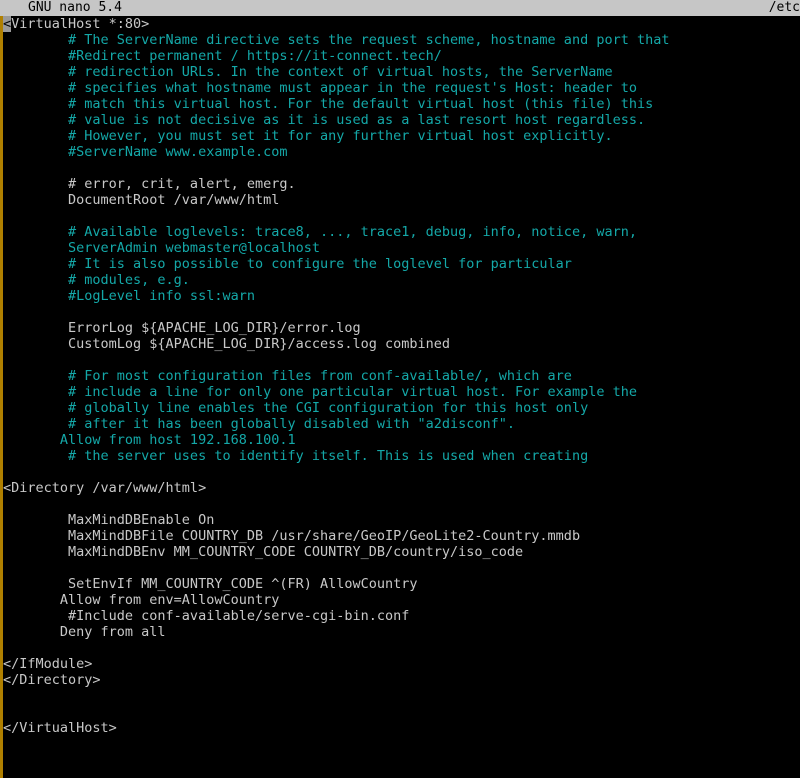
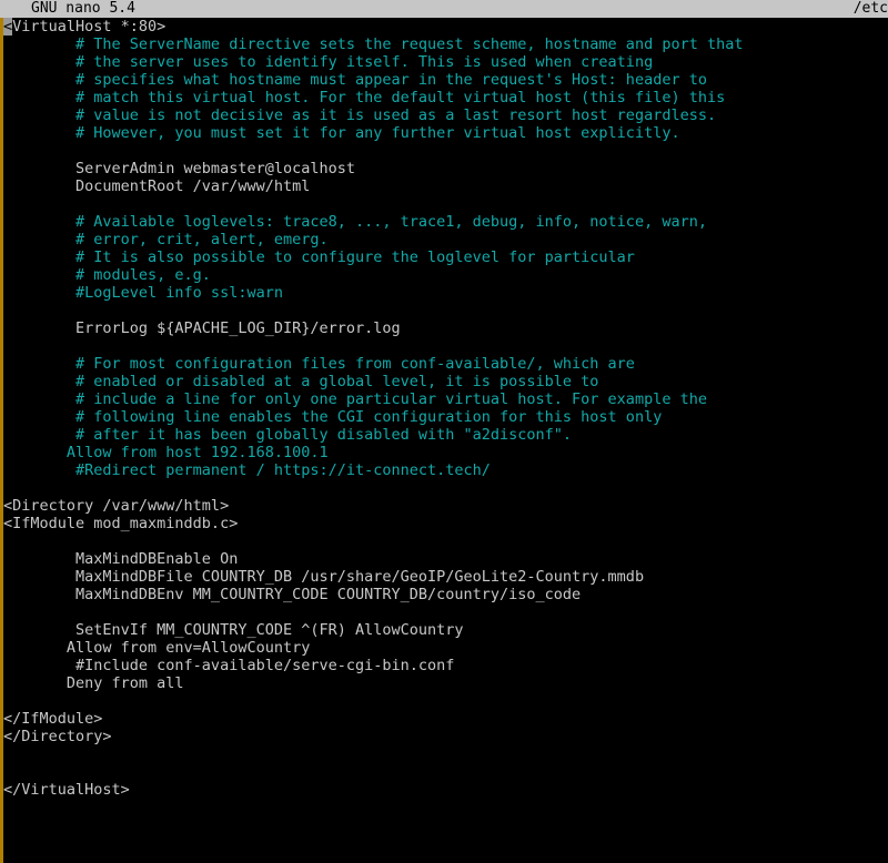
  GNU nano 5.4
  /etc
  <VirtualHost *:80>
  # The ServerName directive sets the request scheme, hostname and port that
- #Redirect permanent / https://it-connect.tech/
+ # the server uses to identify itself. This is used when creating
- # redirection URLs. In the context of virtual hosts, the ServerName
  # specifies what hostname must appear in the request's Host: header to
  # match this virtual host. For the default virtual host (this file) this
  # value is not decisive as it is used as a last resort host regardless.
  # However, you must set it for any further virtual host explicitly.
- #ServerName www.example.com
- # error, crit, alert, emerg.
+ ServerAdmin webmaster@localhost
  DocumentRoot /var/www/html
  # Available loglevels: trace8, ..., trace1, debug, info, notice, warn,
- ServerAdmin webmaster@localhost
+ # error, crit, alert, emerg.
  # It is also possible to configure the loglevel for particular
  # modules, e.g.
  #LogLevel info ssl:warn
  ErrorLog ${APACHE_LOG_DIR}/error.log
- CustomLog ${APACHE_LOG_DIR}/access.log combined
  # For most configuration files from conf-available/, which are
+ # enabled or disabled at a global level, it is possible to
  # include a line for only one particular virtual host. For example the
- # globally line enables the CGI configuration for this host only
+ # following line enables the CGI configuration for this host only
  # after it has been globally disabled with "a2disconf".
  Allow from host 192.168.100.1
- # the server uses to identify itself. This is used when creating
+ #Redirect permanent / https://it-connect.tech/
  <Directory /var/www/html>
+ <IfModule mod_maxminddb.c>
  MaxMindDBEnable On
  MaxMindDBFile COUNTRY_DB /usr/share/GeoIP/GeoLite2-Country.mmdb
  MaxMindDBEnv MM_COUNTRY_CODE COUNTRY_DB/country/iso_code
  SetEnvIf MM_COUNTRY_CODE ^(FR) AllowCountry
  Allow from env=AllowCountry
  #Include conf-available/serve-cgi-bin.conf
  Deny from all
  </IfModule>
  </Directory>
  </VirtualHost>
